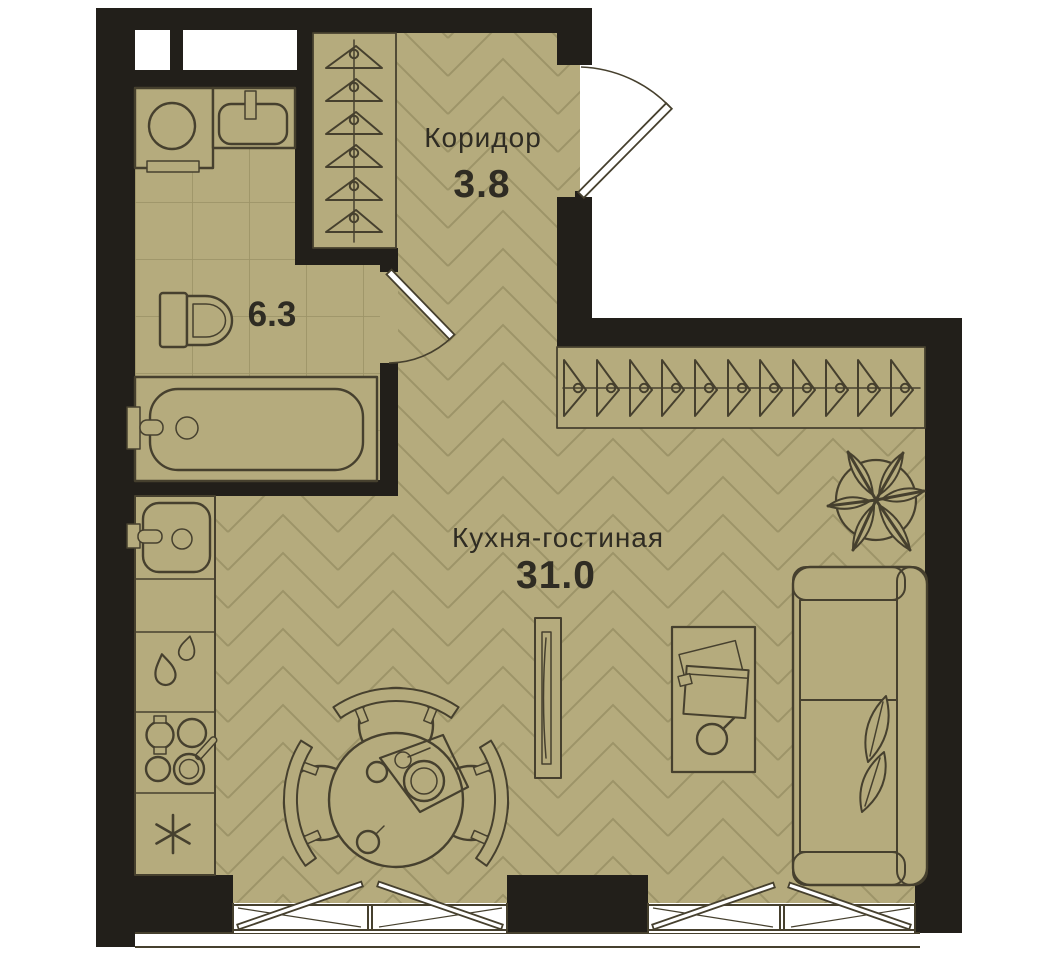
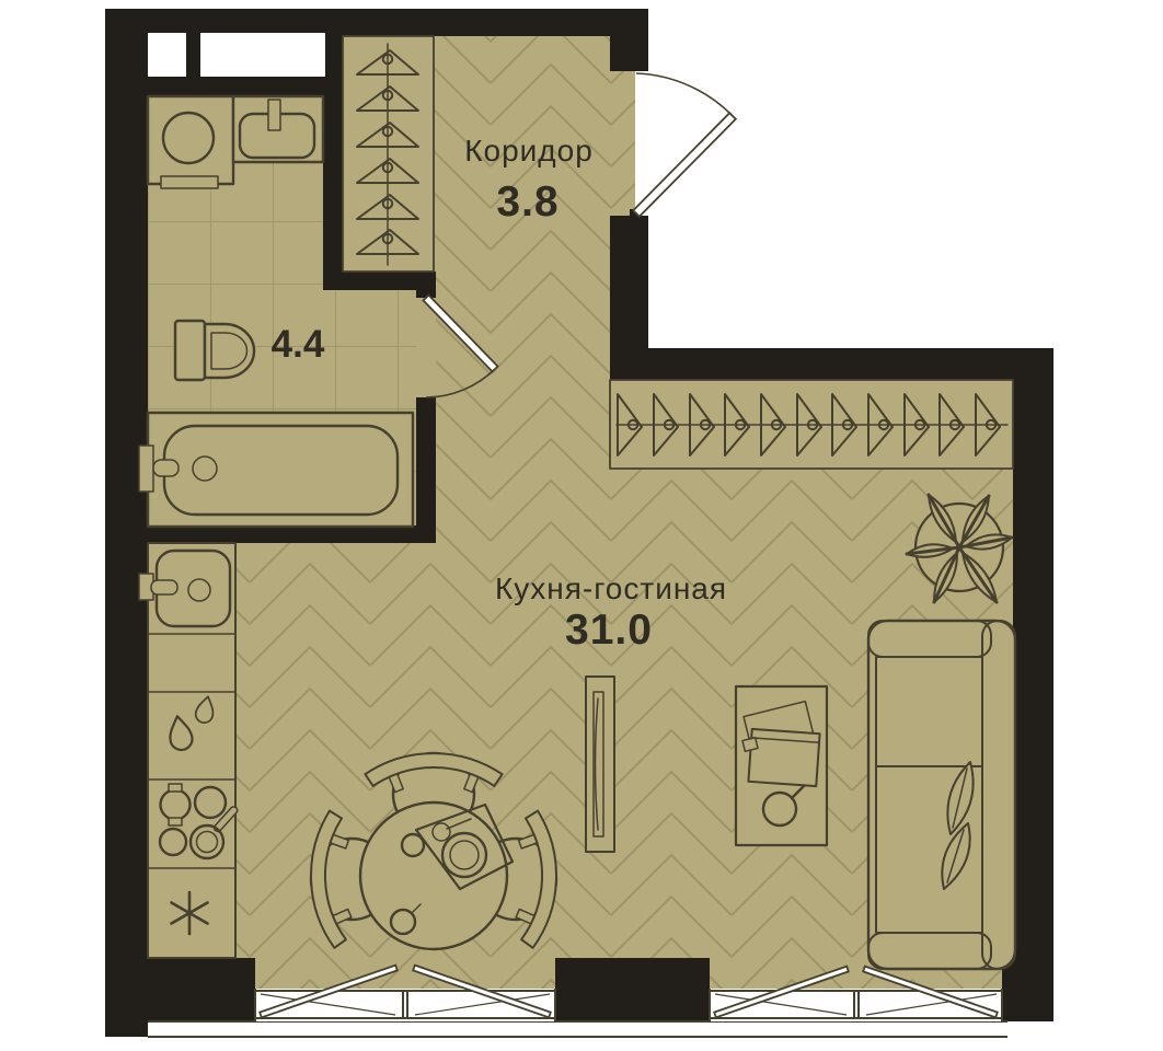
  Коридор
  3.8
- 6.3
+ 4.4
  Кухня-гостиная
  31.0
